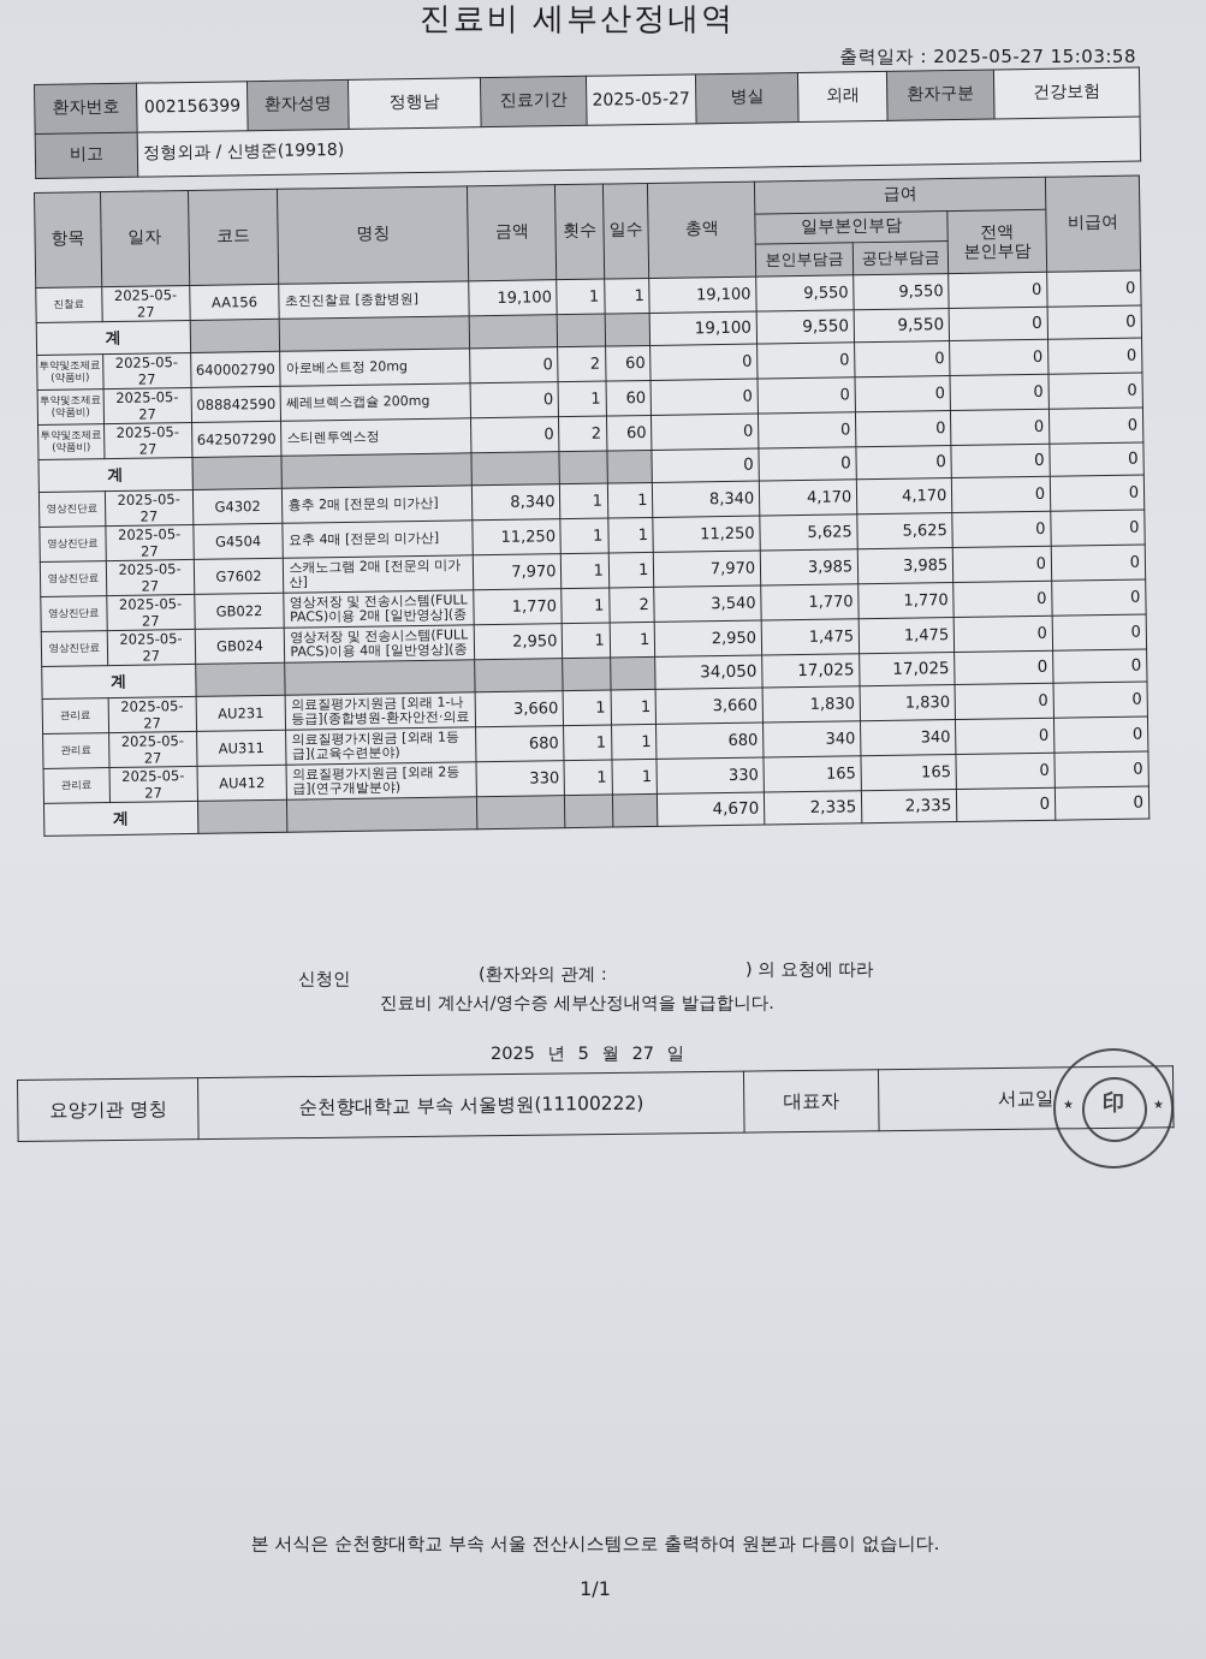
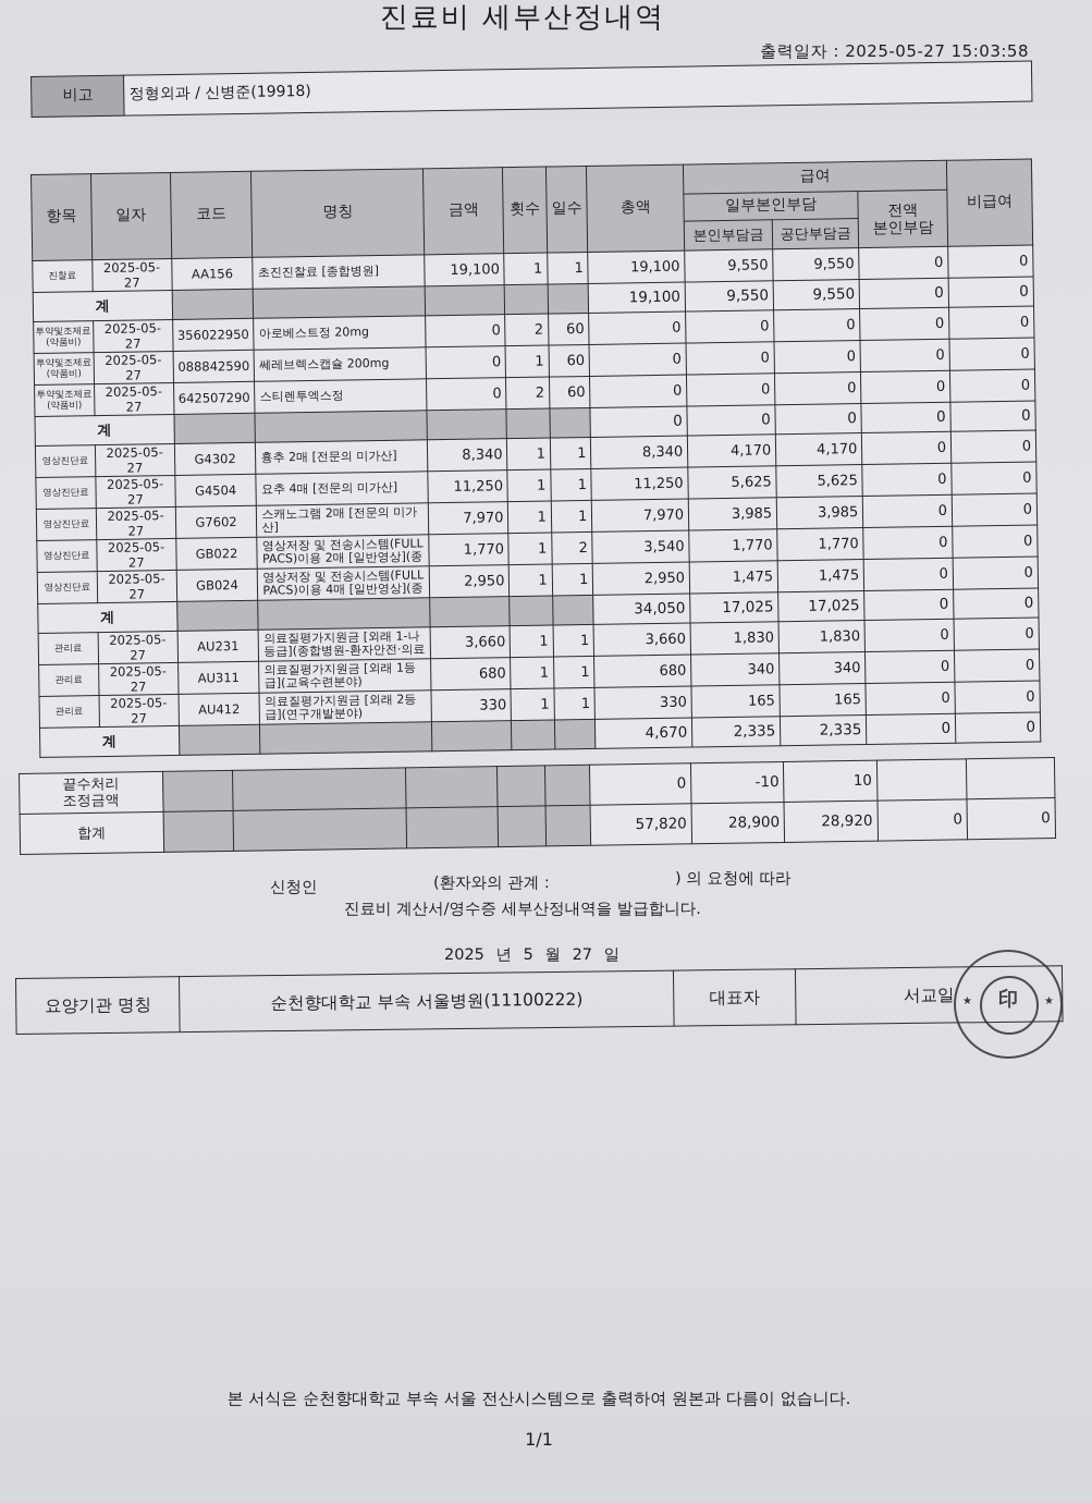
  진료비 세부산정내역
  출력일자 : 2025-05-27 15:03:58
- 환자번호	002156399	환자성명	정행남	진료기간	2025-05-27	병실	외래	환자구분	건강보험
  비고	정형외과 / 신병준(19918)
  항목	일자	코드	명칭	금액	횟수	일수	총액	급여	비급여
  일부본인부담	전액 본인부담
  본인부담금	공단부담금
  진찰료	2025-05-27	AA156	초진진찰료 [종합병원]	19,100	1	1	19,100	9,550	9,550	0	0
  계						19,100	9,550	9,550	0	0
- 투약및조제료(약품비)	2025-05-27	640002790	아로베스트정 20mg	0	2	60	0	0	0	0	0
+ 투약및조제료(약품비)	2025-05-27	356022950	아로베스트정 20mg	0	2	60	0	0	0	0	0
  투약및조제료(약품비)	2025-05-27	088842590	쎄레브렉스캡슐 200mg	0	1	60	0	0	0	0	0
  투약및조제료(약품비)	2025-05-27	642507290	스티렌투엑스정	0	2	60	0	0	0	0	0
  계						0	0	0	0	0
  영상진단료	2025-05-27	G4302	흉추 2매 [전문의 미가산]	8,340	1	1	8,340	4,170	4,170	0	0
  영상진단료	2025-05-27	G4504	요추 4매 [전문의 미가산]	11,250	1	1	11,250	5,625	5,625	0	0
  영상진단료	2025-05-27	G7602	스캐노그램 2매 [전문의 미가산]	7,970	1	1	7,970	3,985	3,985	0	0
  영상진단료	2025-05-27	GB022	영상저장 및 전송시스템(FULL PACS)이용 2매 [일반영상](종	1,770	1	2	3,540	1,770	1,770	0	0
  영상진단료	2025-05-27	GB024	영상저장 및 전송시스템(FULL PACS)이용 4매 [일반영상](종	2,950	1	1	2,950	1,475	1,475	0	0
  계						34,050	17,025	17,025	0	0
  관리료	2025-05-27	AU231	의료질평가지원금 [외래 1-나등급](종합병원-환자안전·의료	3,660	1	1	3,660	1,830	1,830	0	0
  관리료	2025-05-27	AU311	의료질평가지원금 [외래 1등급](교육수련분야)	680	1	1	680	340	340	0	0
  관리료	2025-05-27	AU412	의료질평가지원금 [외래 2등급](연구개발분야)	330	1	1	330	165	165	0	0
  계						4,670	2,335	2,335	0	0
+ 끝수처리 조정금액						0	-10	10
+ 합계						57,820	28,900	28,920	0	0
  신청인
  (환자와의 관계 :
  ) 의 요청에 따라
  진료비 계산서/영수증 세부산정내역을 발급합니다.
  2025 년 5 월 27 일
  요양기관 명칭	순천향대학교 부속 서울병원(11100222)	대표자	서교일
  ★
  ★
  印
  본 서식은 순천향대학교 부속 서울 전산시스템으로 출력하여 원본과 다름이 없습니다.
  1/1
